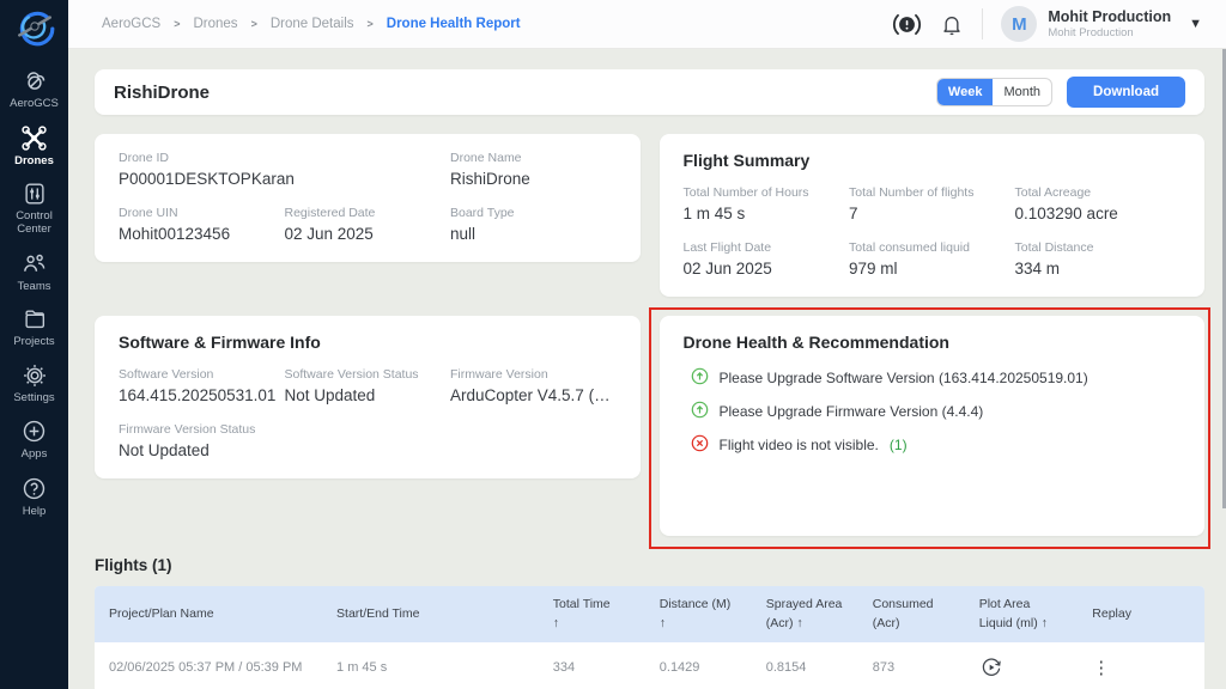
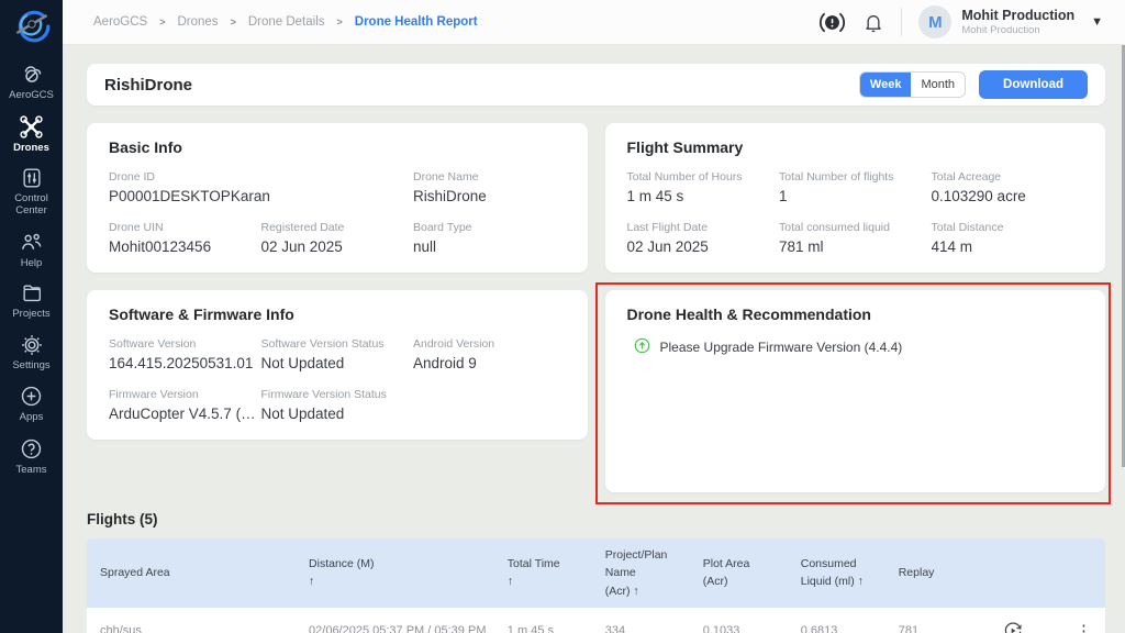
  AeroGCS
  Drones
  Control Center
- Teams
+ Help
  Projects
  Settings
  Apps
- Help
+ Teams
  AeroGCS
  >
  Drones
  >
  Drone Details
  >
  Drone Health Report
  M
  Mohit Production
  Mohit Production
  ▼
  RishiDrone
  Week
  Month
  Download
+ Basic Info
  Drone ID
  P00001DESKTOPKaran
  Drone Name
  RishiDrone
  Drone UIN
  Mohit00123456
  Registered Date
  02 Jun 2025
  Board Type
  null
  Flight Summary
  Total Number of Hours
  1 m 45 s
  Total Number of flights
- 7
+ 1
  Total Acreage
  0.103290 acre
  Last Flight Date
  02 Jun 2025
  Total consumed liquid
- 979 ml
+ 781 ml
  Total Distance
- 334 m
+ 414 m
  Software & Firmware Info
  Software Version
  164.415.20250531.01
  Software Version Status
  Not Updated
+ Android Version
+ Android 9
  Firmware Version
  ArduCopter V4.5.7 (…
  Firmware Version Status
  Not Updated
  Drone Health & Recommendation
- Please Upgrade Software Version (163.414.20250519.01)
  Please Upgrade Firmware Version (4.4.4)
- Flight video is not visible.
- (1)
- Flights (1)
+ Flights (5)
- Project/Plan Name
+ Sprayed Area
- Start/End Time
- Total Time
+ Distance (M)
  ↑
- Distance (M)
+ Total Time
  ↑
- Sprayed Area
+ Project/Plan Name
  (Acr) ↑
- Consumed
+ Plot Area
  (Acr)
- Plot Area
+ Consumed
  Liquid (ml) ↑
  Replay
+ chh/sus
  02/06/2025 05:37 PM / 05:39 PM
  1 m 45 s
  334
- 0.1429
+ 0.1033
- 0.8154
+ 0.6813
- 873
+ 781
  ⋮
